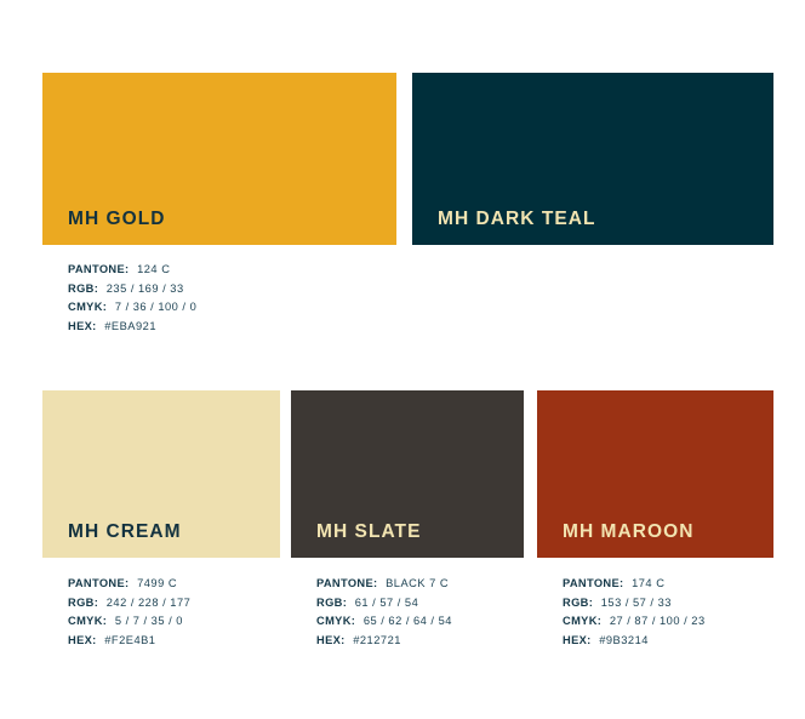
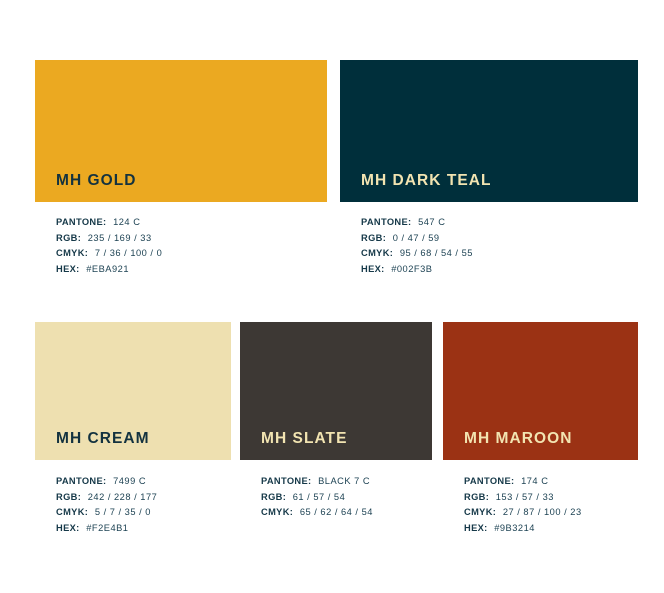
  MH GOLD
  PANTONE: 124 C
  RGB: 235 / 169 / 33
  CMYK: 7 / 36 / 100 / 0
  HEX: #EBA921
  MH DARK TEAL
+ PANTONE: 547 C
+ RGB: 0 / 47 / 59
+ CMYK: 95 / 68 / 54 / 55
+ HEX: #002F3B
  MH CREAM
  PANTONE: 7499 C
  RGB: 242 / 228 / 177
  CMYK: 5 / 7 / 35 / 0
  HEX: #F2E4B1
  MH SLATE
  PANTONE: BLACK 7 C
  RGB: 61 / 57 / 54
  CMYK: 65 / 62 / 64 / 54
- HEX: #212721
  MH MAROON
  PANTONE: 174 C
  RGB: 153 / 57 / 33
  CMYK: 27 / 87 / 100 / 23
  HEX: #9B3214
